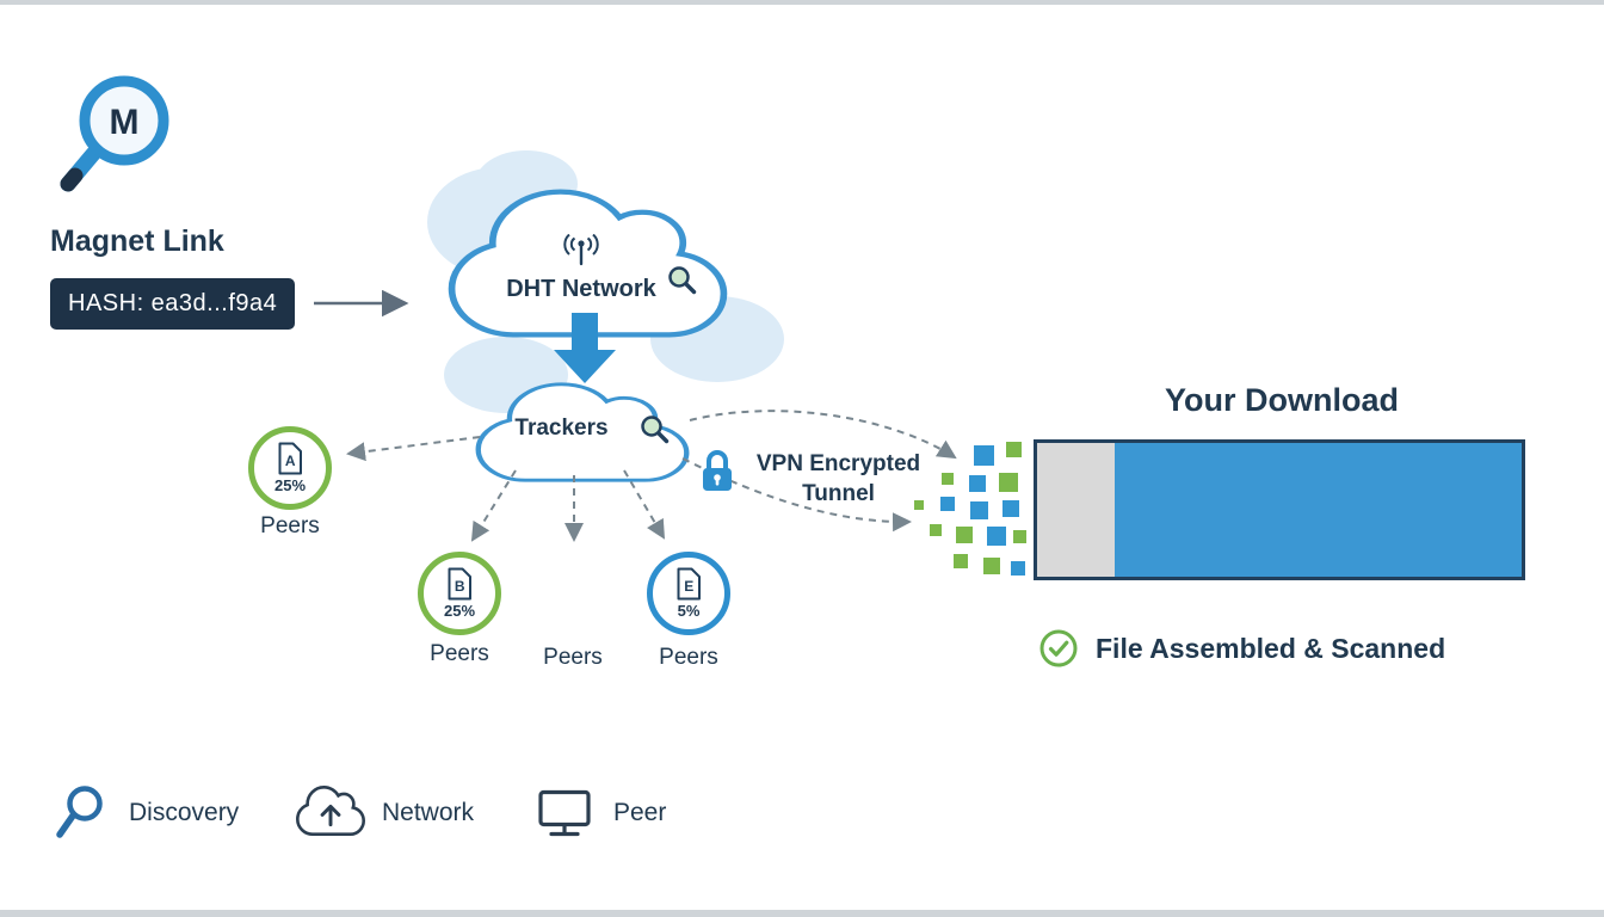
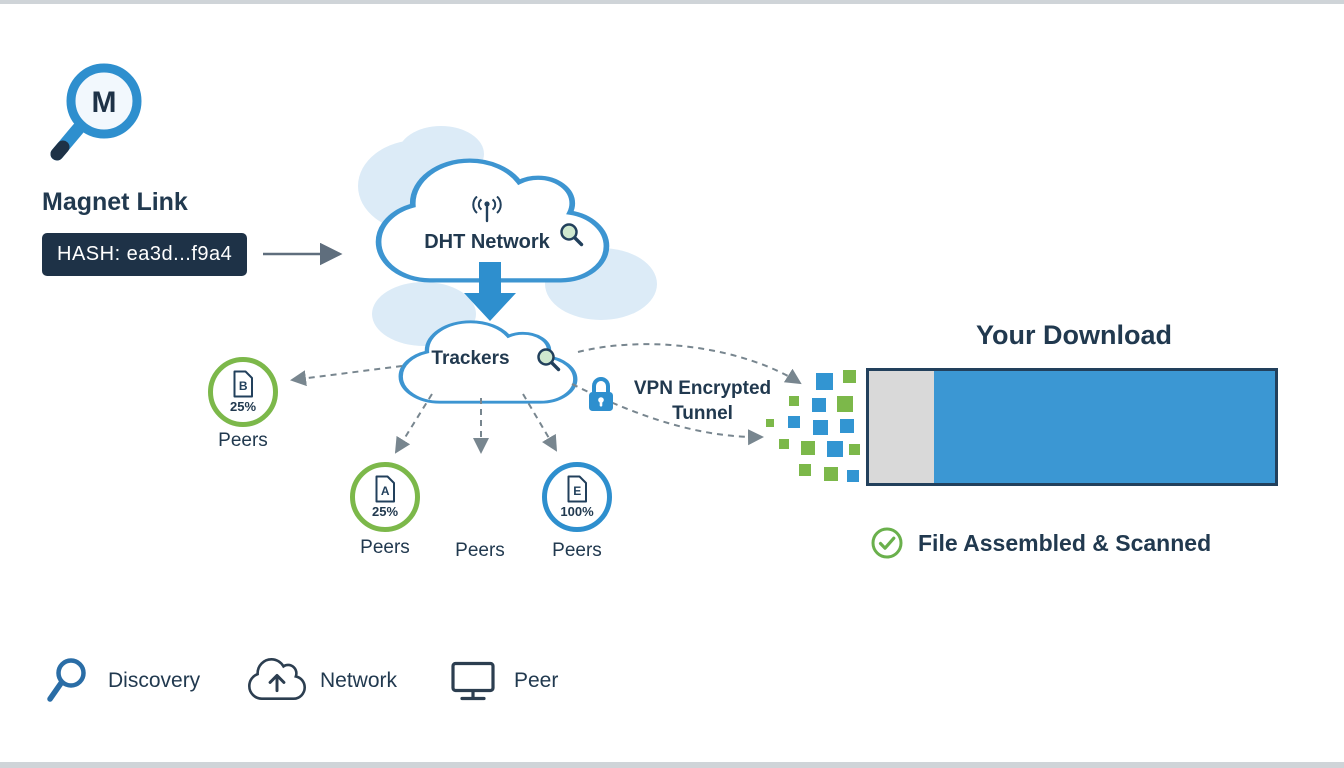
  M
  Magnet Link
  HASH: ea3d...f9a4
  DHT Network
  Trackers
  VPN Encrypted
  Tunnel
- A
+ B
  25%
  Peers
- B
+ A
  25%
  Peers
  Peers
  E
- 5%
+ 100%
  Peers
  Your Download
  File Assembled & Scanned
  Discovery
  Network
  Peer
